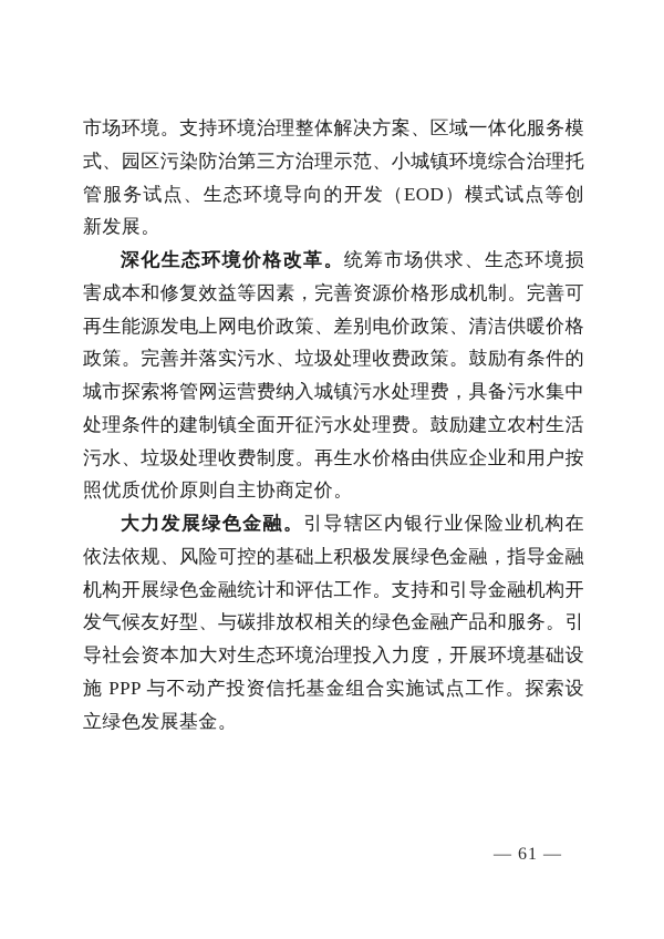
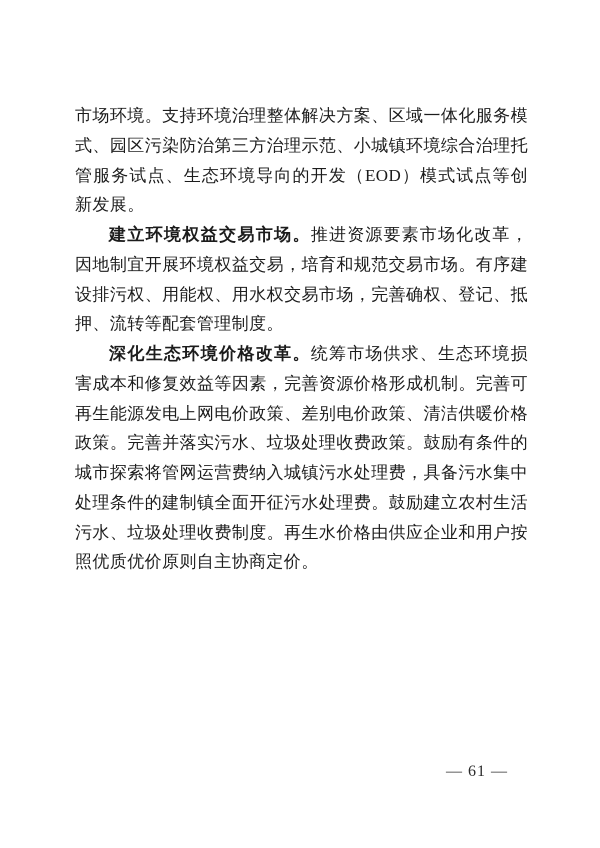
  市场环境。支持环境治理整体解决方案、区域一体化服务模式、园区污染防治第三方治理示范、小城镇环境综合治理托管服务试点、生态环境导向的开发（EOD）模式试点等创新发展。
+ 建立环境权益交易市场。推进资源要素市场化改革，因地制宜开展环境权益交易，培育和规范交易市场。有序建设排污权、用能权、用水权交易市场，完善确权、登记、抵押、流转等配套管理制度。
  深化生态环境价格改革。统筹市场供求、生态环境损害成本和修复效益等因素，完善资源价格形成机制。完善可再生能源发电上网电价政策、差别电价政策、清洁供暖价格政策。完善并落实污水、垃圾处理收费政策。鼓励有条件的城市探索将管网运营费纳入城镇污水处理费，具备污水集中处理条件的建制镇全面开征污水处理费。鼓励建立农村生活污水、垃圾处理收费制度。再生水价格由供应企业和用户按照优质优价原则自主协商定价。
- 大力发展绿色金融。引导辖区内银行业保险业机构在依法依规、风险可控的基础上积极发展绿色金融，指导金融机构开展绿色金融统计和评估工作。支持和引导金融机构开发气候友好型、与碳排放权相关的绿色金融产品和服务。引导社会资本加大对生态环境治理投入力度，开展环境基础设施 PPP 与不动产投资信托基金组合实施试点工作。探索设立绿色发展基金。
  — 61 —
